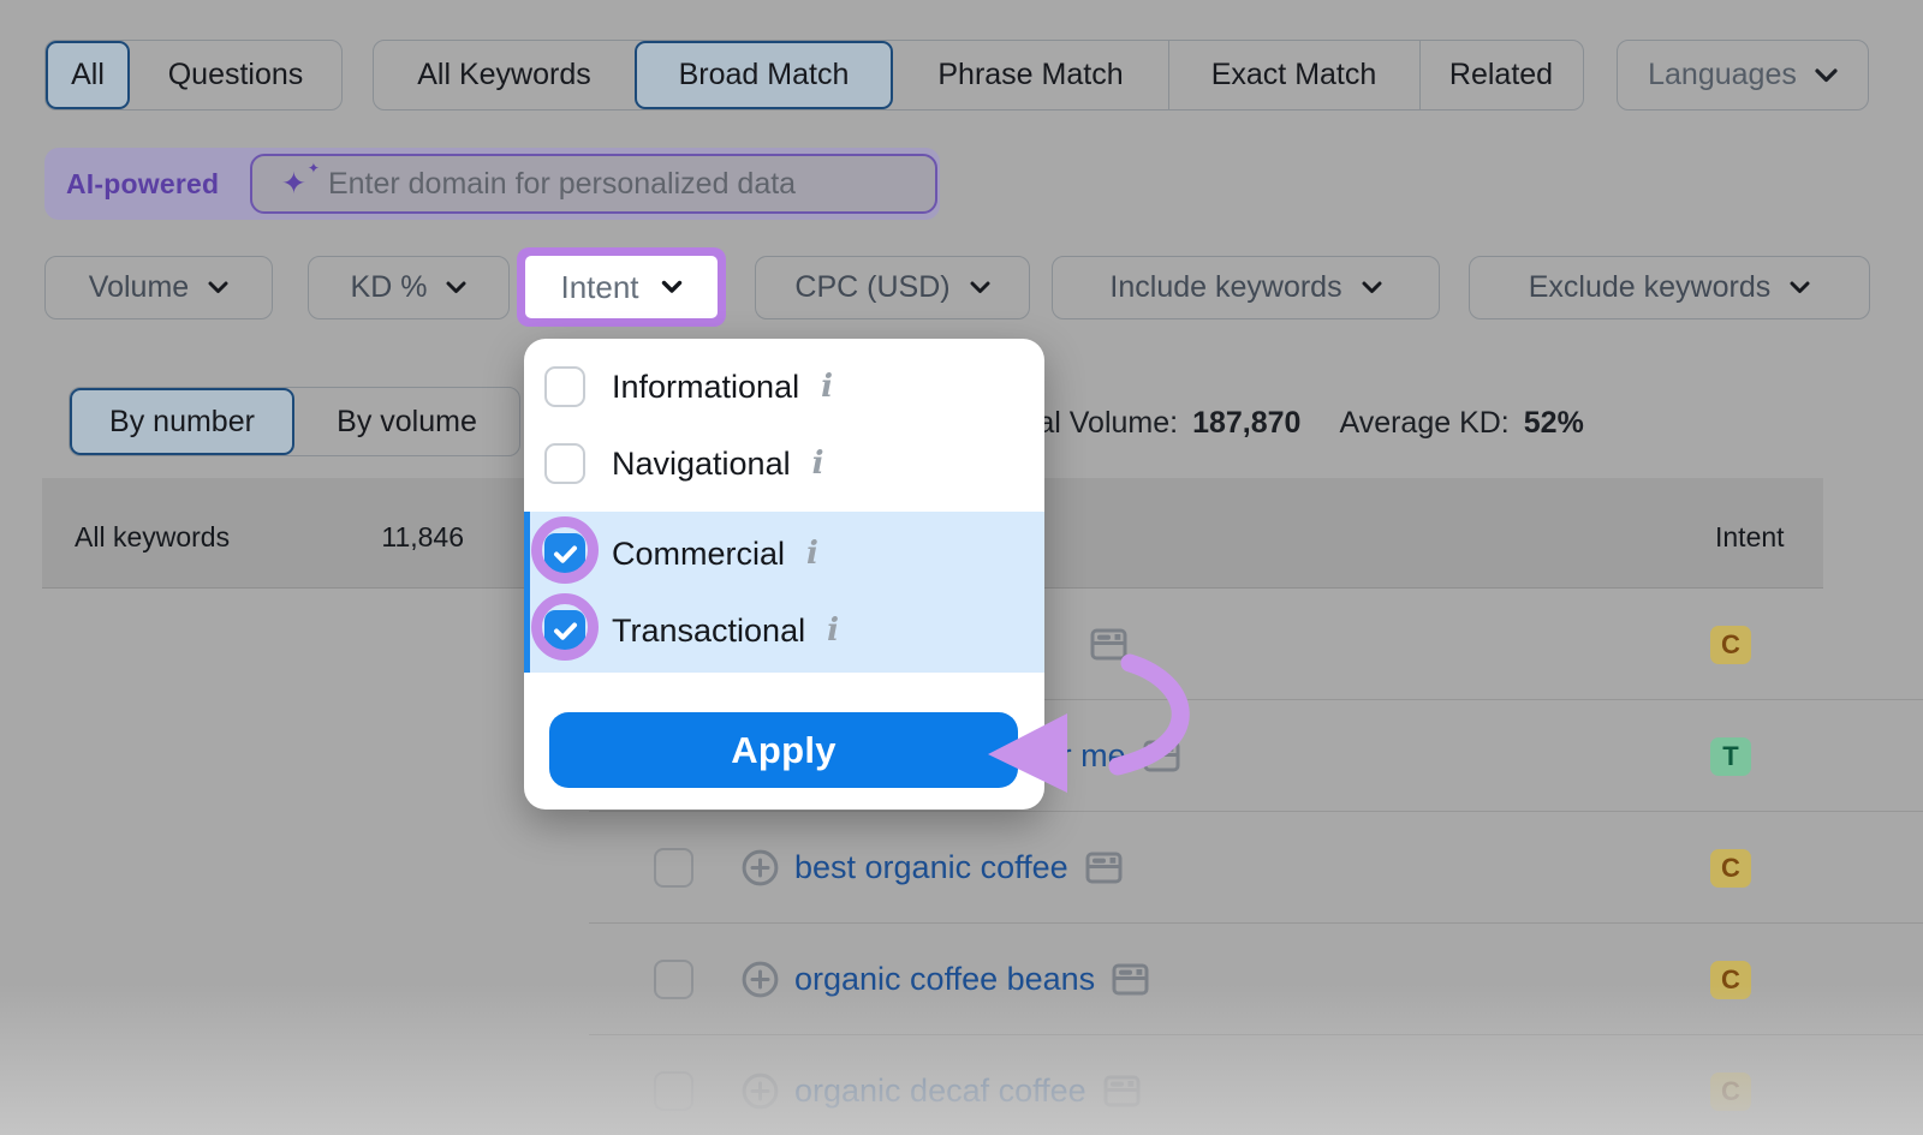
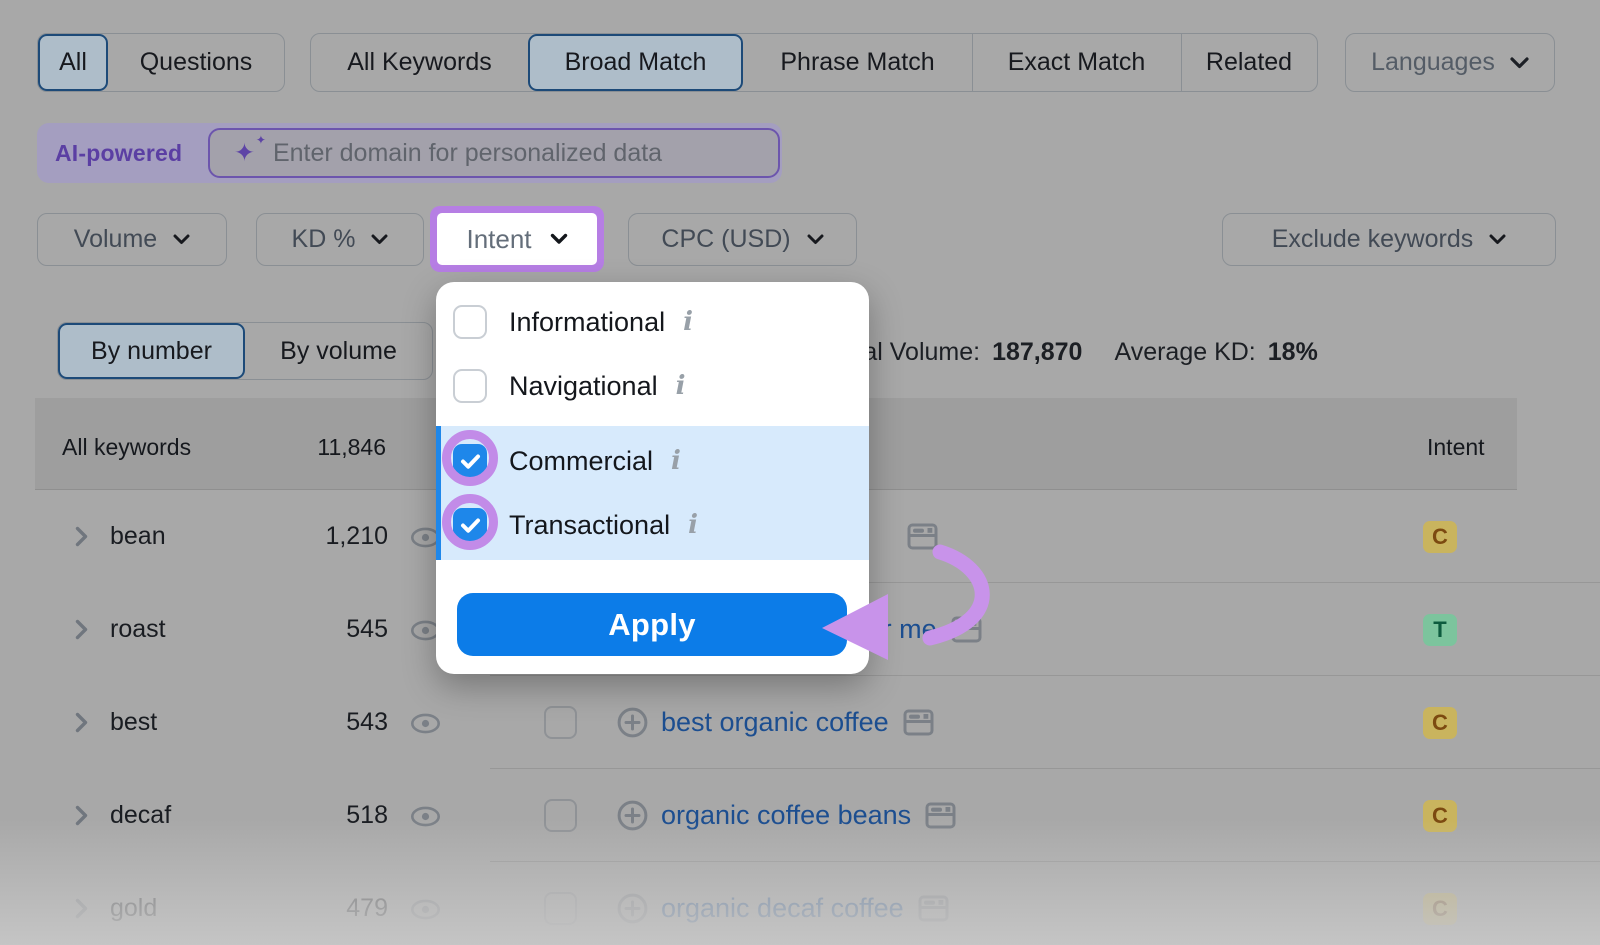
  All
  Questions
  All Keywords
  Broad Match
  Phrase Match
  Exact Match
  Related
  Languages
  AI-powered
  ✦
  ✦
  Enter domain for personalized data
  Volume
  KD %
  CPC (USD)
- Include keywords
  Exclude keywords
  By number
  By volume
  al Volume:
  187,870
  Average KD:
- 52%
+ 18%
  All keywords
  11,846
  Intent
+ bean
+ 1,210
+ roast
+ 545
+ best
+ 543
+ decaf
+ 518
  C
  T
  best organic coffee
  C
  organic coffee beans
  C
  Intent
  Informational
  i
  Navigational
  i
  Commercial
  i
  Transactional
  i
  Apply
